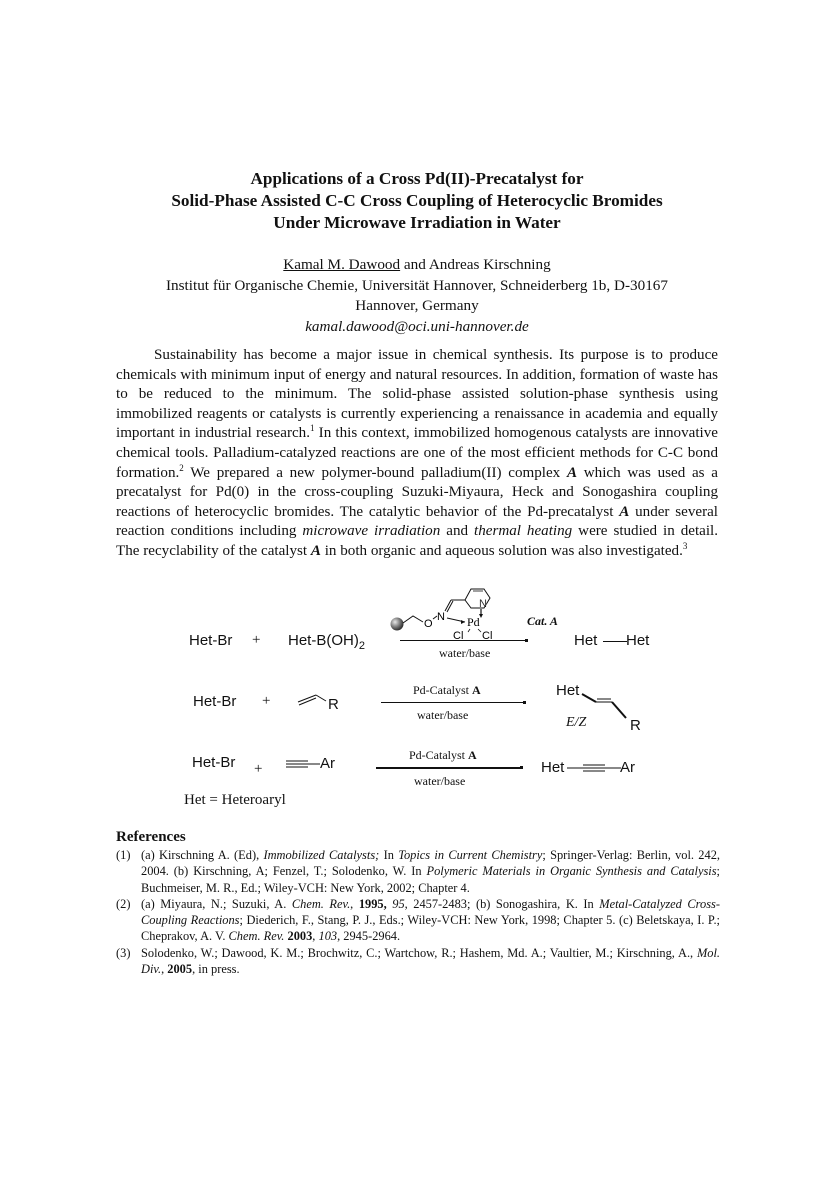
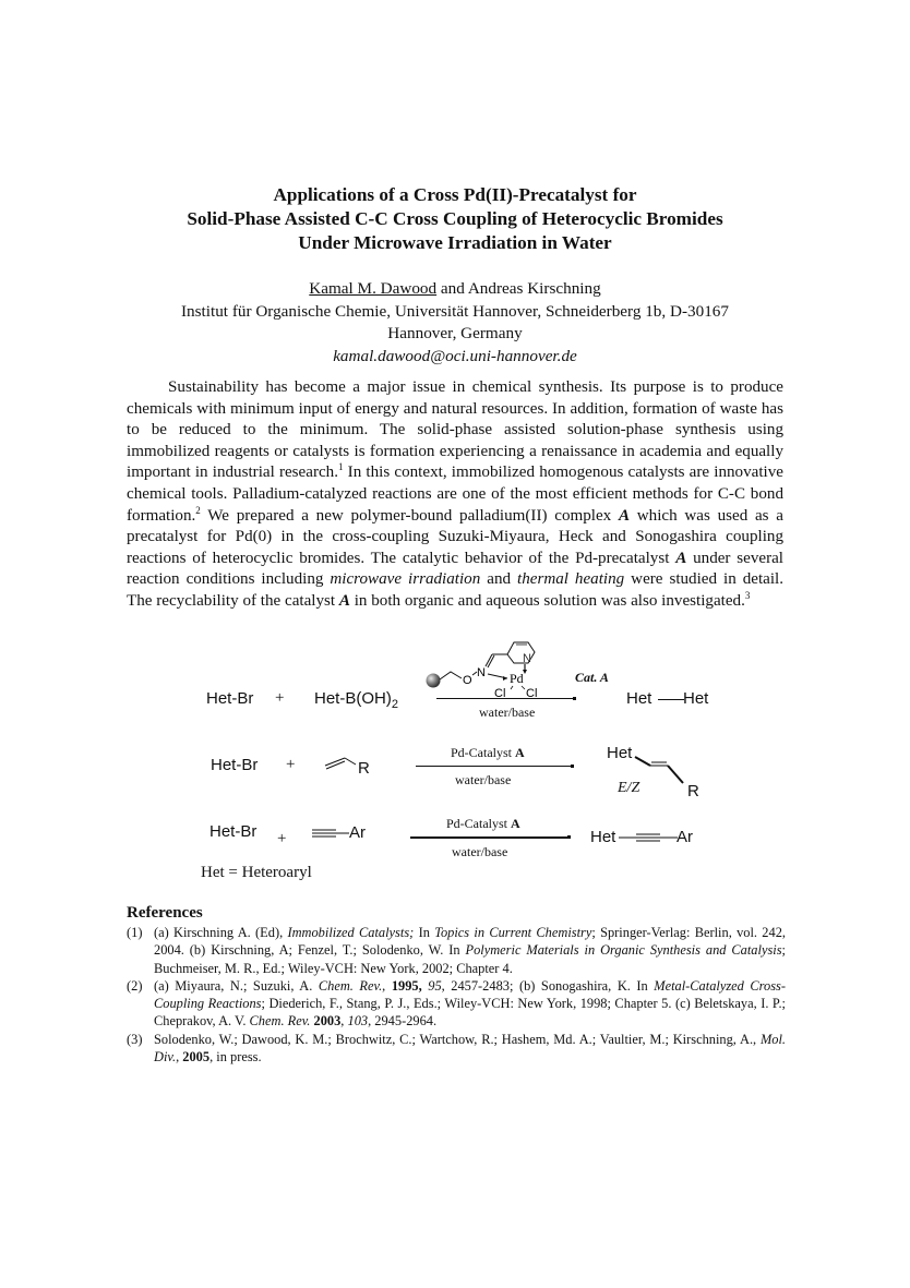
  Applications of a Cross Pd(II)-Precatalyst for
  Solid-Phase Assisted C-C Cross Coupling of Heterocyclic Bromides
  Under Microwave Irradiation in Water
  Kamal M. Dawood and Andreas Kirschning
  Institut für Organische Chemie, Universität Hannover, Schneiderberg 1b, D-30167
  Hannover, Germany
  kamal.dawood@oci.uni-hannover.de
- Sustainability has become a major issue in chemical synthesis. Its purpose is to produce chemicals with minimum input of energy and natural resources. In addition, formation of waste has to be reduced to the minimum. The solid-phase assisted solution-phase synthesis using immobilized reagents or catalysts is currently experiencing a renaissance in academia and equally important in industrial research.1 In this context, immobilized homogenous catalysts are innovative chemical tools. Palladium-catalyzed reactions are one of the most efficient methods for C-C bond formation.2 We prepared a new polymer-bound palladium(II) complex A which was used as a precatalyst for Pd(0) in the cross-coupling Suzuki-Miyaura, Heck and Sonogashira coupling reactions of heterocyclic bromides. The catalytic behavior of the Pd-precatalyst A under several reaction conditions including microwave irradiation and thermal heating were studied in detail. The recyclability of the catalyst A in both organic and aqueous solution was also investigated.3
+ Sustainability has become a major issue in chemical synthesis. Its purpose is to produce chemicals with minimum input of energy and natural resources. In addition, formation of waste has to be reduced to the minimum. The solid-phase assisted solution-phase synthesis using immobilized reagents or catalysts is formation experiencing a renaissance in academia and equally important in industrial research.1 In this context, immobilized homogenous catalysts are innovative chemical tools. Palladium-catalyzed reactions are one of the most efficient methods for C-C bond formation.2 We prepared a new polymer-bound palladium(II) complex A which was used as a precatalyst for Pd(0) in the cross-coupling Suzuki-Miyaura, Heck and Sonogashira coupling reactions of heterocyclic bromides. The catalytic behavior of the Pd-precatalyst A under several reaction conditions including microwave irradiation and thermal heating were studied in detail. The recyclability of the catalyst A in both organic and aqueous solution was also investigated.3
  Het-Br
  +
  Het-B(OH)2
  O
  N
  N
  Pd
  Cl
  Cl
  Cat. A
  water/base
  Het
  Het
  Het-Br
  +
  R
  Pd-Catalyst A
  water/base
  Het
  E/Z
  R
  Het-Br
  +
  Ar
  Pd-Catalyst A
  water/base
  Het
  Ar
  Het = Heteroaryl
  References
  (1)
  (a) Kirschning A. (Ed), Immobilized Catalysts; In Topics in Current Chemistry; Springer-Verlag: Berlin, vol. 242, 2004. (b) Kirschning, A; Fenzel, T.; Solodenko, W. In Polymeric Materials in Organic Synthesis and Catalysis; Buchmeiser, M. R., Ed.; Wiley-VCH: New York, 2002; Chapter 4.
  (2)
  (a) Miyaura, N.; Suzuki, A. Chem. Rev., 1995, 95, 2457-2483; (b) Sonogashira, K. In Metal-Catalyzed Cross-Coupling Reactions; Diederich, F., Stang, P. J., Eds.; Wiley-VCH: New York, 1998; Chapter 5. (c) Beletskaya, I. P.; Cheprakov, A. V. Chem. Rev. 2003, 103, 2945-2964.
  (3)
  Solodenko, W.; Dawood, K. M.; Brochwitz, C.; Wartchow, R.; Hashem, Md. A.; Vaultier, M.; Kirschning, A., Mol. Div., 2005, in press.
